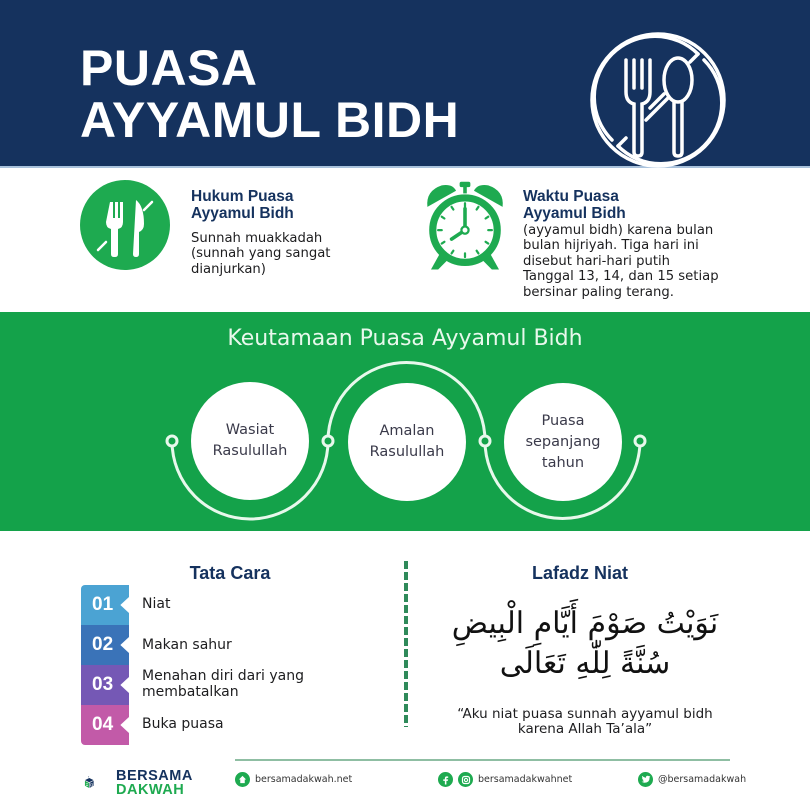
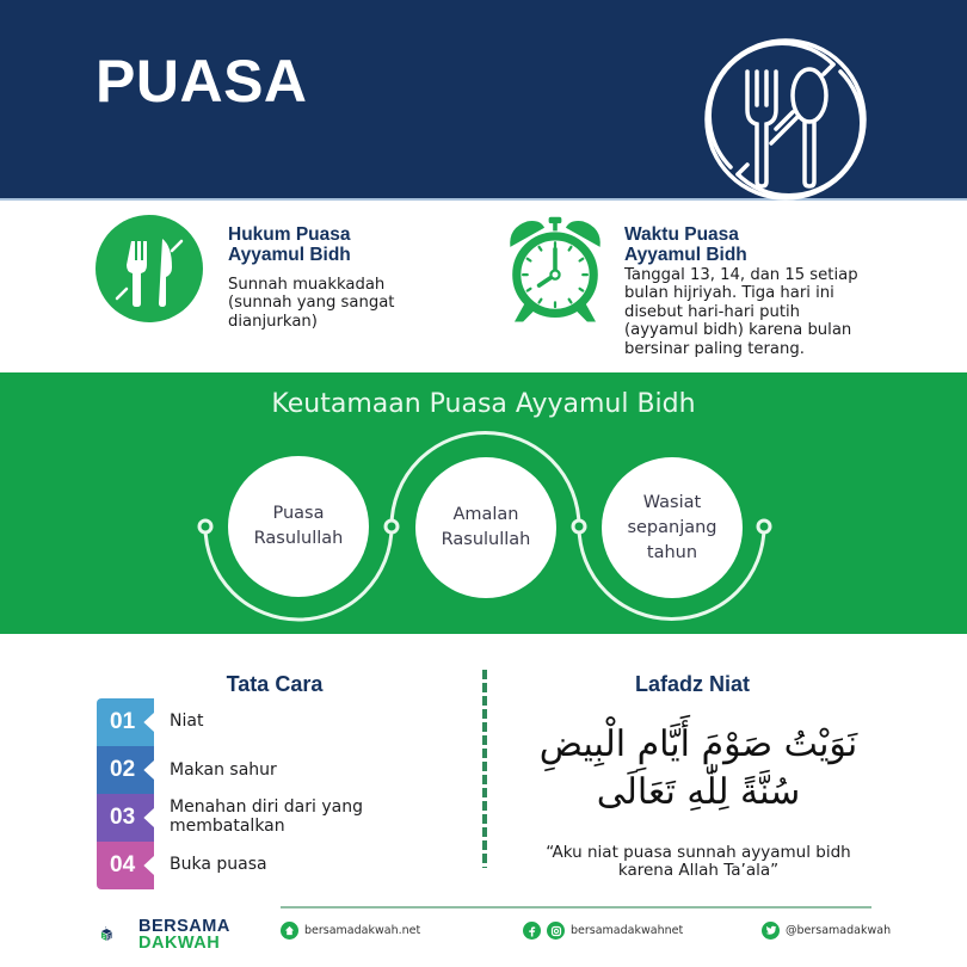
  PUASA
- AYYAMUL BIDH
  Hukum Puasa
  Ayyamul Bidh
  Sunnah muakkadah
  (sunnah yang sangat
  dianjurkan)
  Waktu Puasa
  Ayyamul Bidh
- (ayyamul bidh) karena bulan
+ Tanggal 13, 14, dan 15 setiap
  bulan hijriyah. Tiga hari ini
  disebut hari-hari putih
- Tanggal 13, 14, dan 15 setiap
+ (ayyamul bidh) karena bulan
  bersinar paling terang.
  Keutamaan Puasa Ayyamul Bidh
- Wasiat
+ Puasa
  Rasulullah
  Amalan
  Rasulullah
- Puasa
+ Wasiat
  sepanjang
  tahun
  Tata Cara
  01
  02
  03
  04
  Niat
  Makan sahur
  Menahan diri dari yang
  membatalkan
  Buka puasa
  Lafadz Niat
  نَوَيْتُ صَوْمَ أَيَّامِ الْبِيضِ
  سُنَّةً لِلّٰهِ تَعَالَى
  “Aku niat puasa sunnah ayyamul bidh
  karena Allah Ta’ala”
  BERSAMA
  DAKWAH
  bersamadakwah.net
  bersamadakwahnet
  @bersamadakwah
